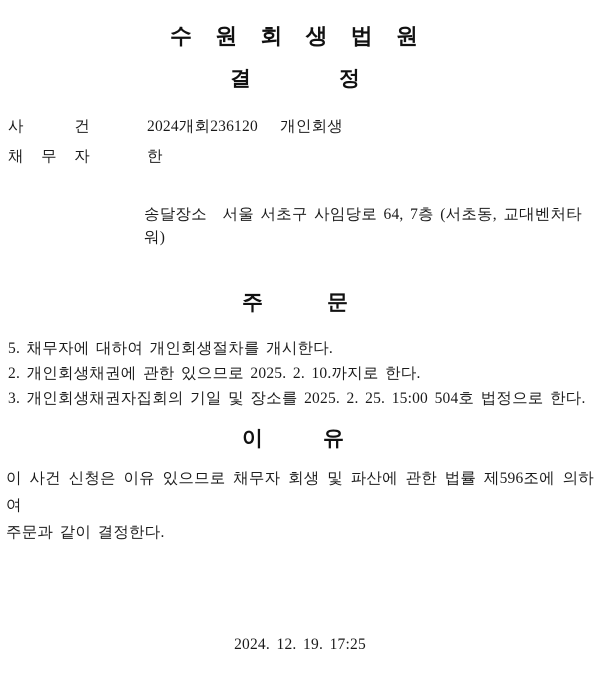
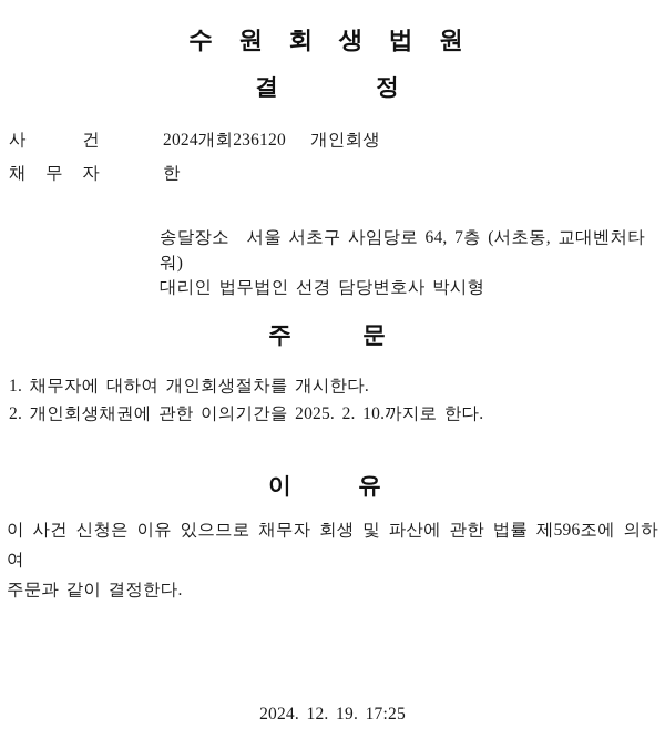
  수 원 회 생 법 원
  결 정
  사 건
  2024개회236120 개인회생
  채 무 자
  한
  송달장소 서울 서초구 사임당로 64, 7층 (서초동, 교대벤처타워)
+ 대리인 법무법인 선경 담당변호사 박시형
  주 문
- 5. 채무자에 대하여 개인회생절차를 개시한다.
+ 1. 채무자에 대하여 개인회생절차를 개시한다.
- 2. 개인회생채권에 관한 있으므로 2025. 2. 10.까지로 한다.
+ 2. 개인회생채권에 관한 이의기간을 2025. 2. 10.까지로 한다.
- 3. 개인회생채권자집회의 기일 및 장소를 2025. 2. 25. 15:00 504호 법정으로 한다.
  이 유
  이 사건 신청은 이유 있으므로 채무자 회생 및 파산에 관한 법률 제596조에 의하여
  주문과 같이 결정한다.
  2024. 12. 19. 17:25
